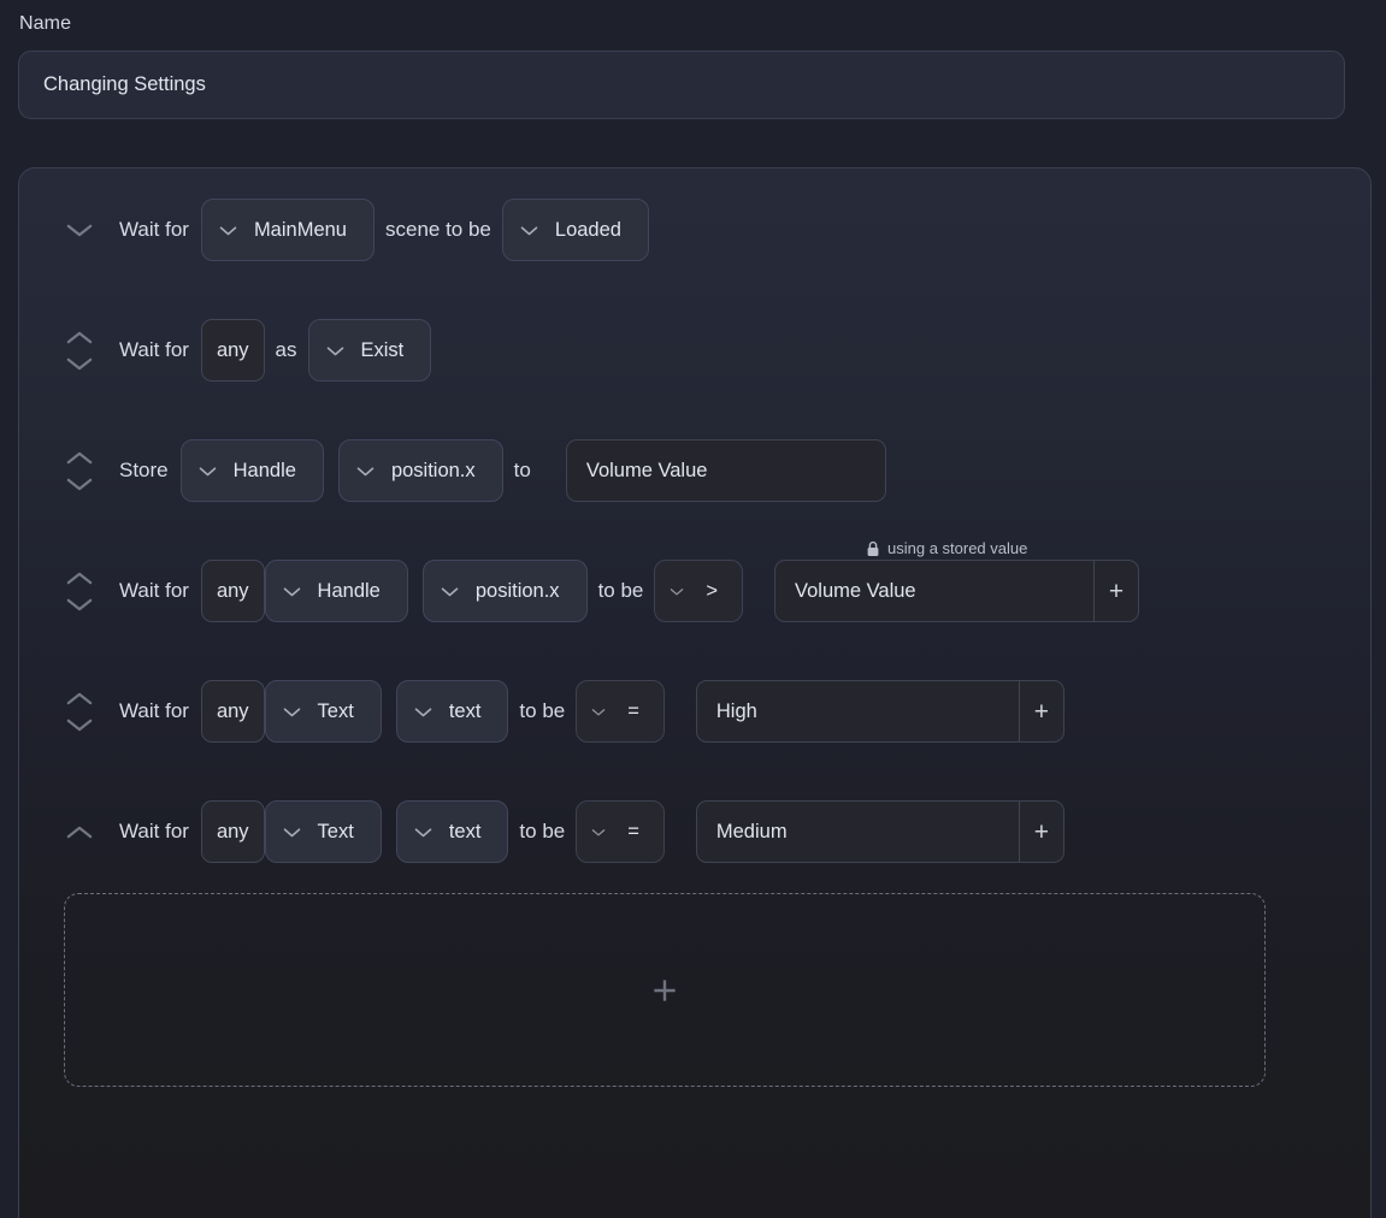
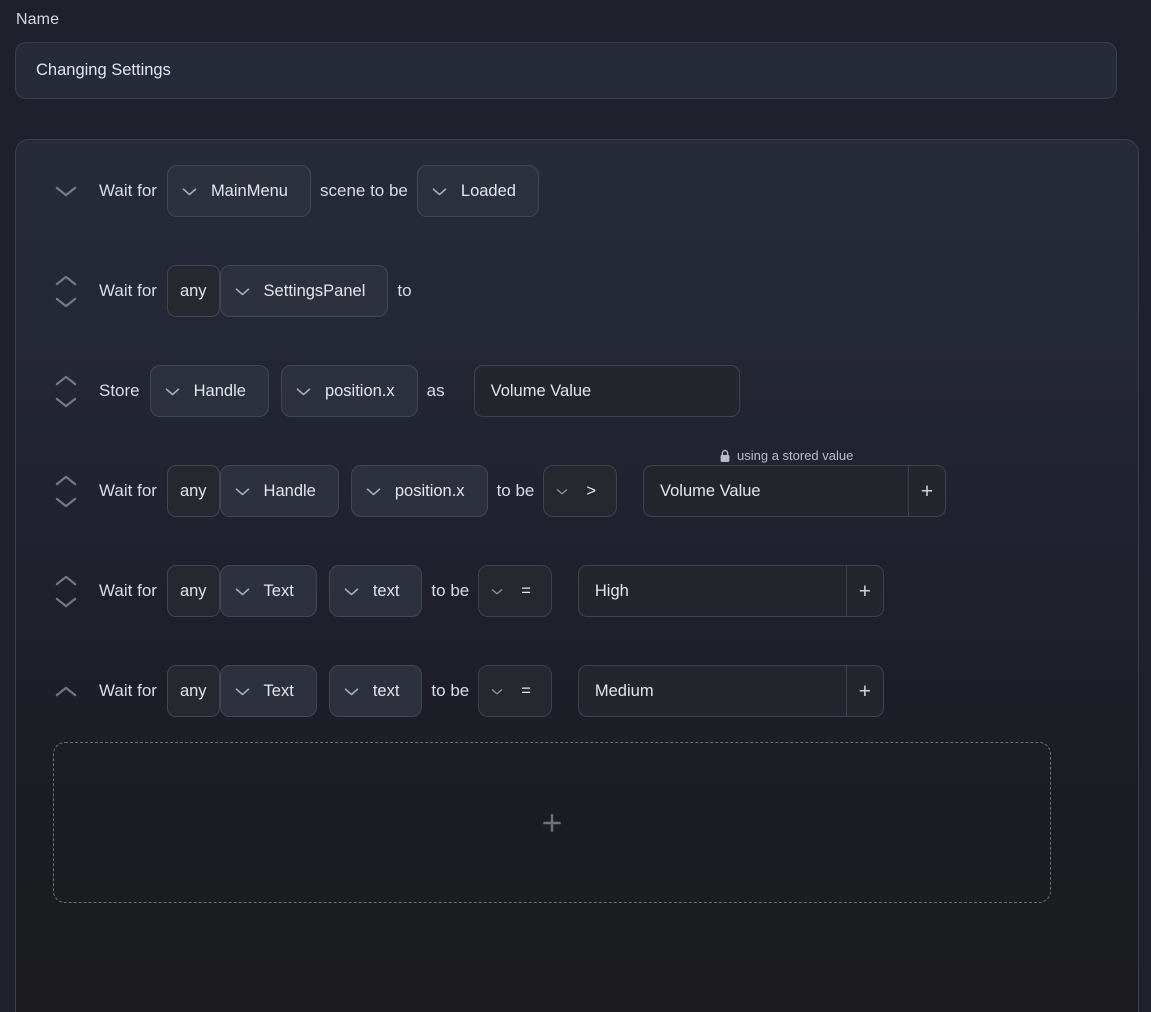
  Name
  Changing Settings
  Wait for
  MainMenu
  scene to be
  Loaded
  Wait for
  any
+ SettingsPanel
- as
+ to
- Exist
  Store
  Handle
  position.x
- to
+ as
  Volume Value
  Wait for
  any
  Handle
  position.x
  to be
  >
  Volume Value
  +
  using a stored value
  Wait for
  any
  Text
  text
  to be
  =
  High
  +
  Wait for
  any
  Text
  text
  to be
  =
  Medium
  +
